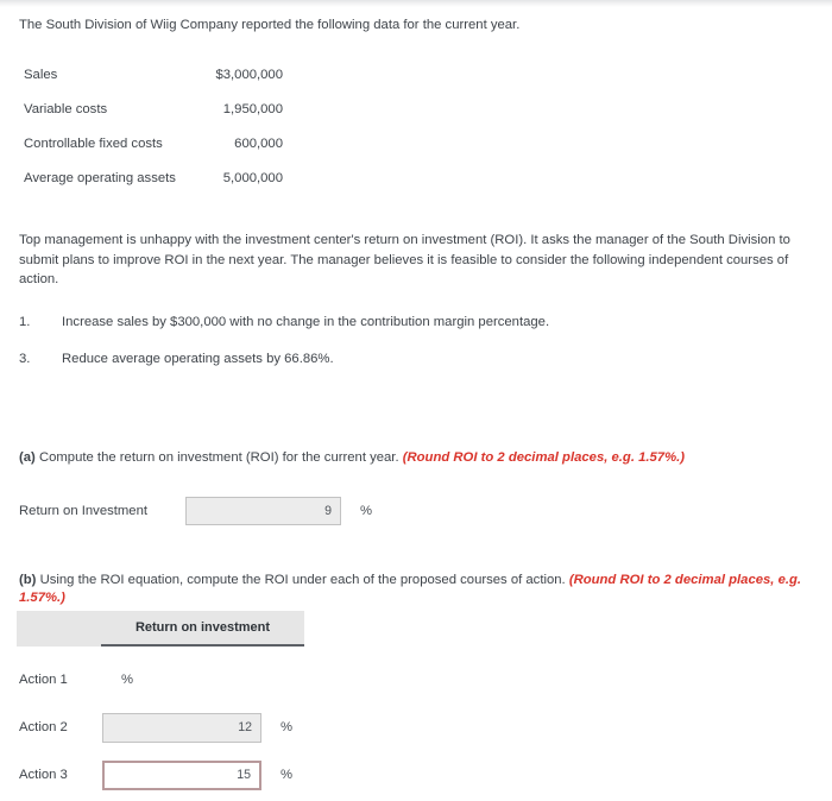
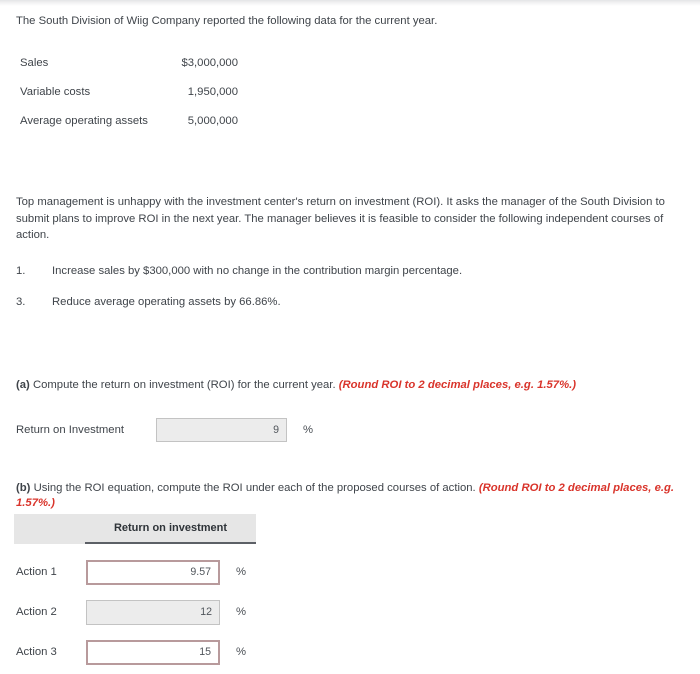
  The South Division of Wiig Company reported the following data for the current year.
  Sales	$3,000,000
  Variable costs	1,950,000
- Controllable fixed costs	600,000
  Average operating assets	5,000,000
  Top management is unhappy with the investment center's return on investment (ROI). It asks the manager of the South Division to submit plans to improve ROI in the next year. The manager believes it is feasible to consider the following independent courses of action.
  1.
  Increase sales by $300,000 with no change in the contribution margin percentage.
  3.
  Reduce average operating assets by 66.86%.
  (a) Compute the return on investment (ROI) for the current year. (Round ROI to 2 decimal places, e.g. 1.57%.)
  Return on Investment
  9
  %
  (b) Using the ROI equation, compute the ROI under each of the proposed courses of action. (Round ROI to 2 decimal places, e.g. 1.57%.)
  Return on investment
  Action 1
+ 9.57
  %
  Action 2
  12
  %
  Action 3
  15
  %
